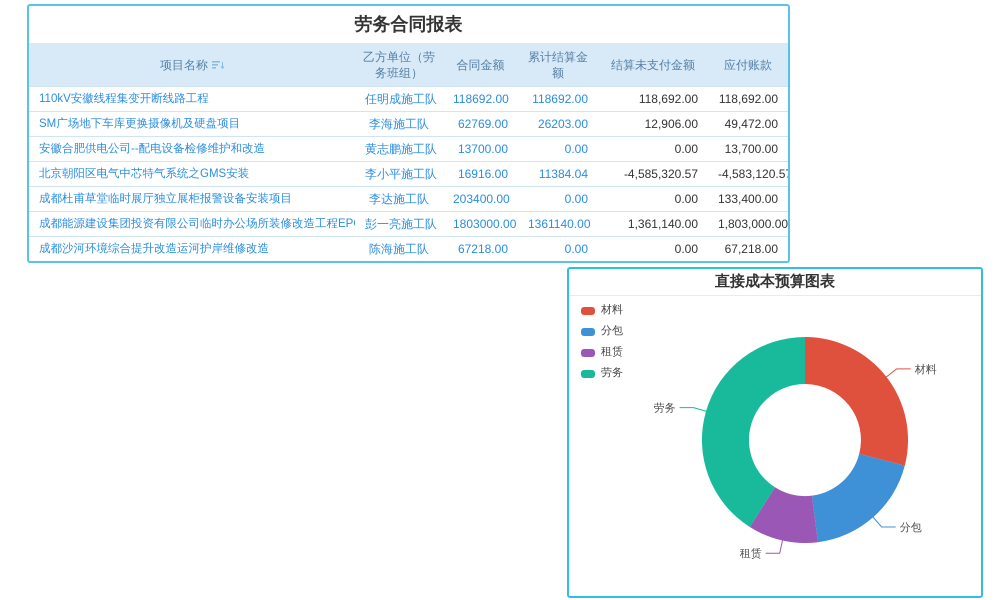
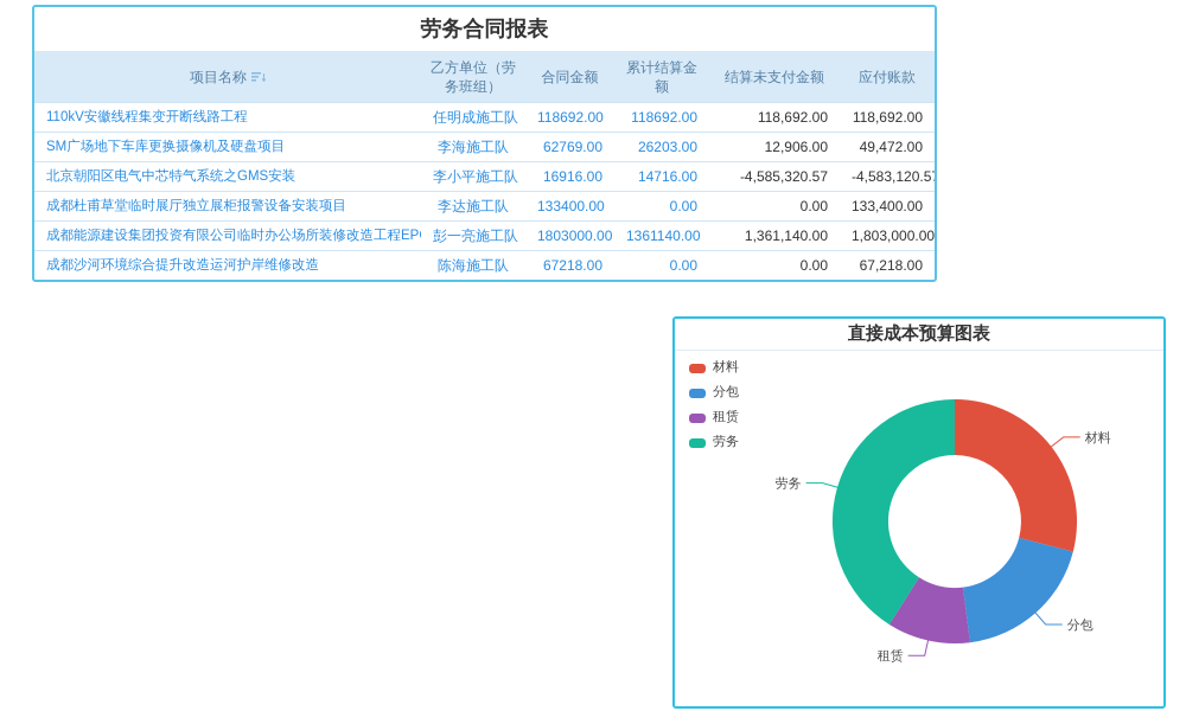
  劳务合同报表
  项目名称	乙方单位（劳务班组）	合同金额	累计结算金额	结算未支付金额	应付账款
  110kV安徽线程集变开断线路工程	任明成施工队	118692.00	118692.00	118,692.00	118,692.00
  SM广场地下车库更换摄像机及硬盘项目	李海施工队	62769.00	26203.00	12,906.00	49,472.00
- 安徽合肥供电公司--配电设备检修维护和改造	黄志鹏施工队	13700.00	0.00	0.00	13,700.00
- 北京朝阳区电气中芯特气系统之GMS安装	李小平施工队	16916.00	11384.04	-4,585,320.57	-4,583,120.5
+ 北京朝阳区电气中芯特气系统之GMS安装	李小平施工队	16916.00	14716.00	-4,585,320.57	-4,583,120.5
- 成都杜甫草堂临时展厅独立展柜报警设备安装项目	李达施工队	203400.00	0.00	0.00	133,400.00
+ 成都杜甫草堂临时展厅独立展柜报警设备安装项目	李达施工队	133400.00	0.00	0.00	133,400.00
  成都能源建设集团投资有限公司临时办公场所装修改造工程EP	彭一亮施工队	1803000.00	1361140.00	1,361,140.00	1,803,000.00
  成都沙河环境综合提升改造运河护岸维修改造	陈海施工队	67218.00	0.00	0.00	67,218.00
  直接成本预算图表
  材料
  分包
  租赁
  劳务
  材料
  分包
  租赁
  劳务
